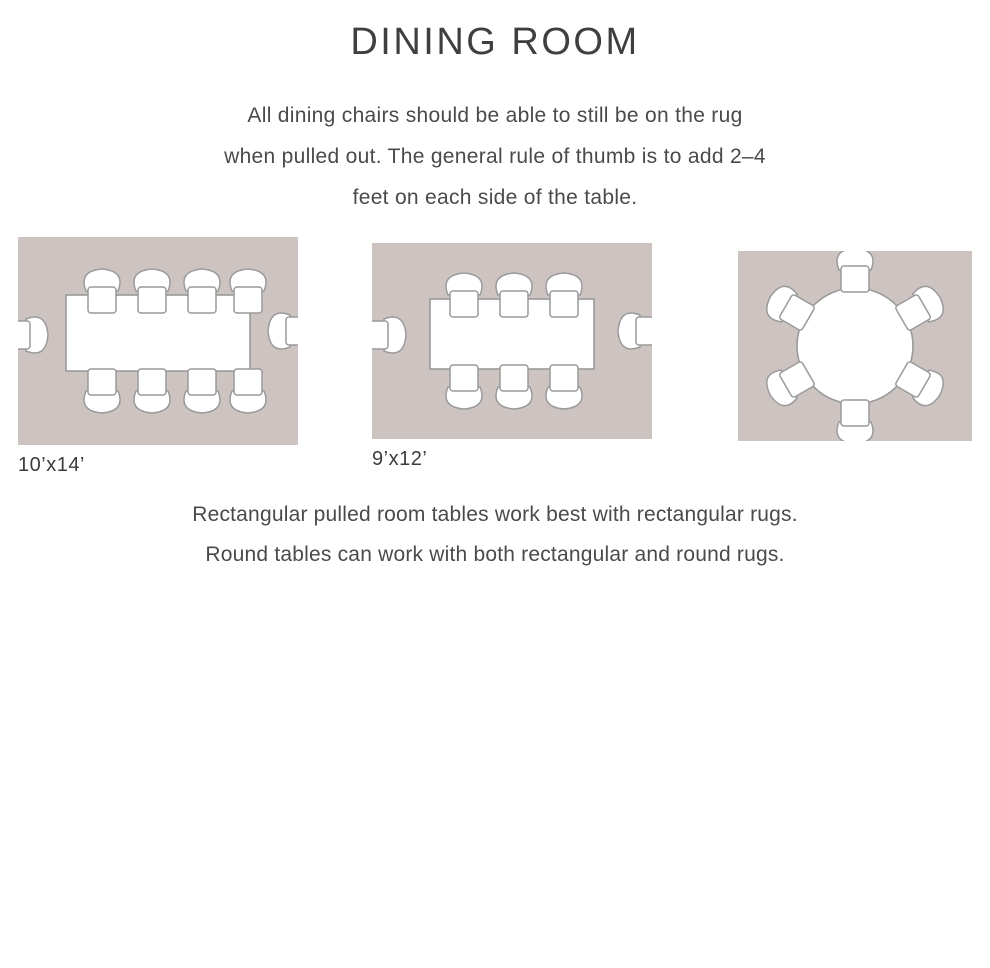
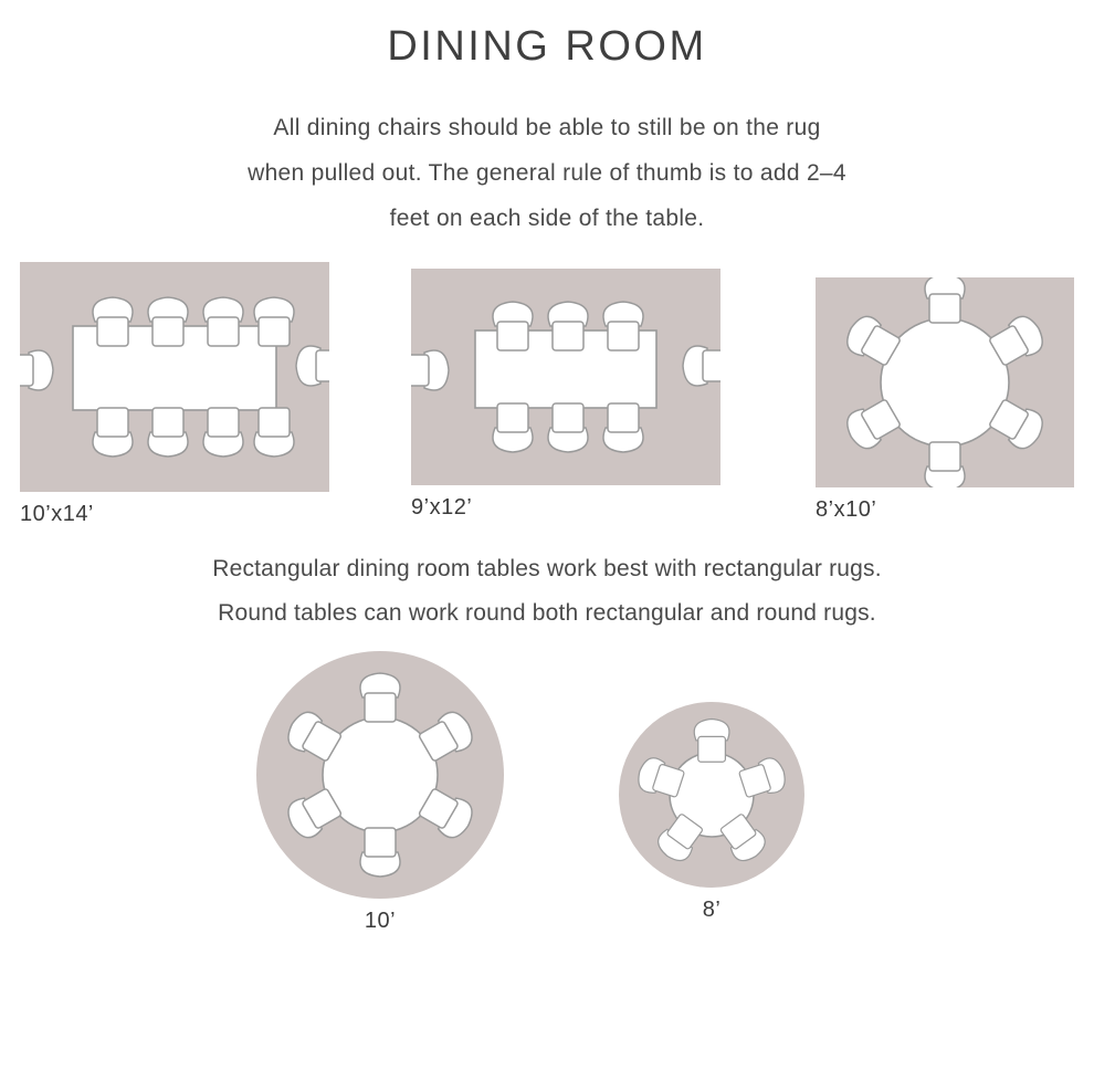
  DINING ROOM
  All dining chairs should be able to still be on the rug
  when pulled out. The general rule of thumb is to add 2–4
  feet on each side of the table.
  10’x14’
  9’x12’
+ 8’x10’
- Rectangular pulled room tables work best with rectangular rugs.
+ Rectangular dining room tables work best with rectangular rugs.
- Round tables can work with both rectangular and round rugs.
+ Round tables can work round both rectangular and round rugs.
+ 10’
+ 8’
